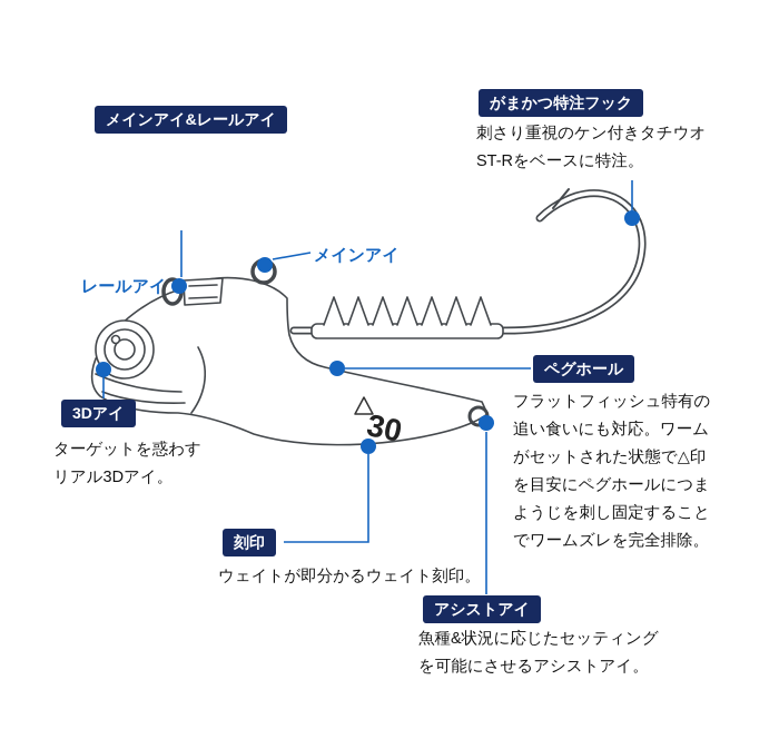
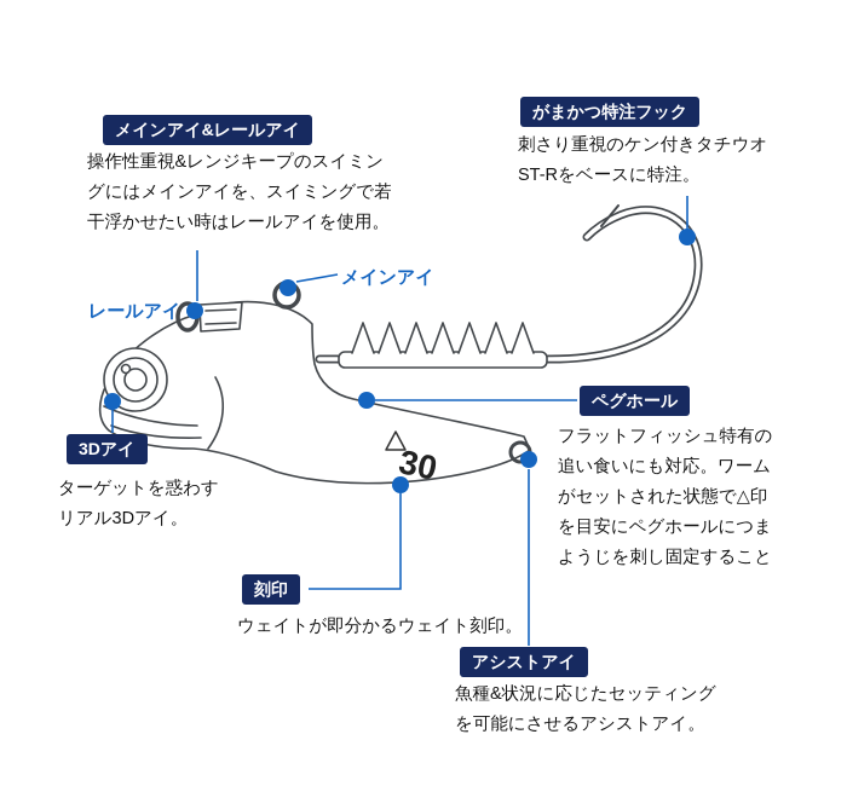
  メインアイ&レールアイ
+ 操作性重視&レンジキープのスイミン
+ グにはメインアイを、スイミングで若
+ 干浮かせたい時はレールアイを使用。
  がまかつ特注フック
  刺さり重視のケン付きタチウオ
  ST-Rをベースに特注。
  レールアイ
  メインアイ
  3Dアイ
  ターゲットを惑わす
  リアル3Dアイ。
  ペグホール
  フラットフィッシュ特有の
  追い食いにも対応。ワーム
  がセットされた状態で△印
  を目安にペグホールにつま
  ようじを刺し固定すること
- でワームズレを完全排除。
  刻印
  ウェイトが即分かるウェイト刻印。
  アシストアイ
  魚種&状況に応じたセッティング
  を可能にさせるアシストアイ。
